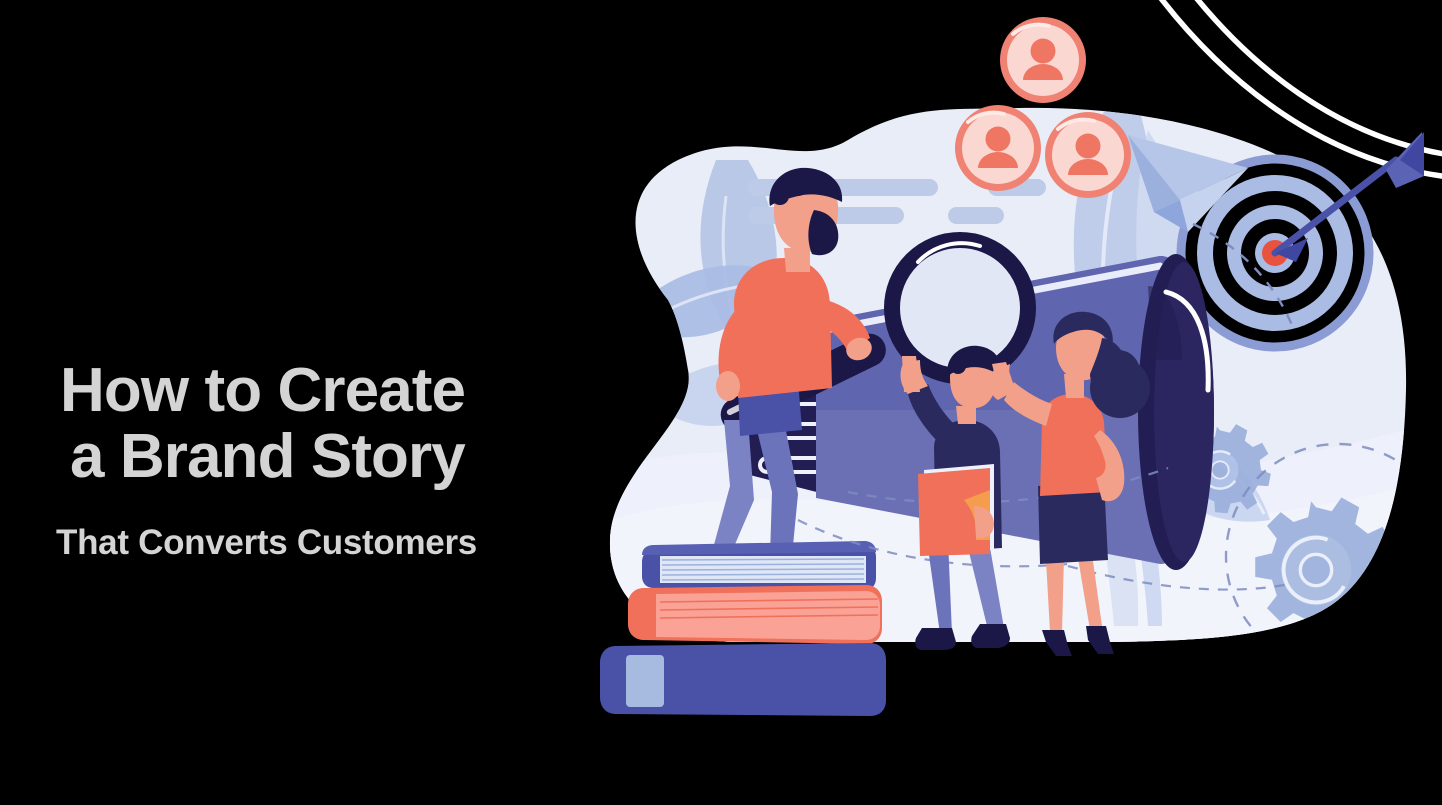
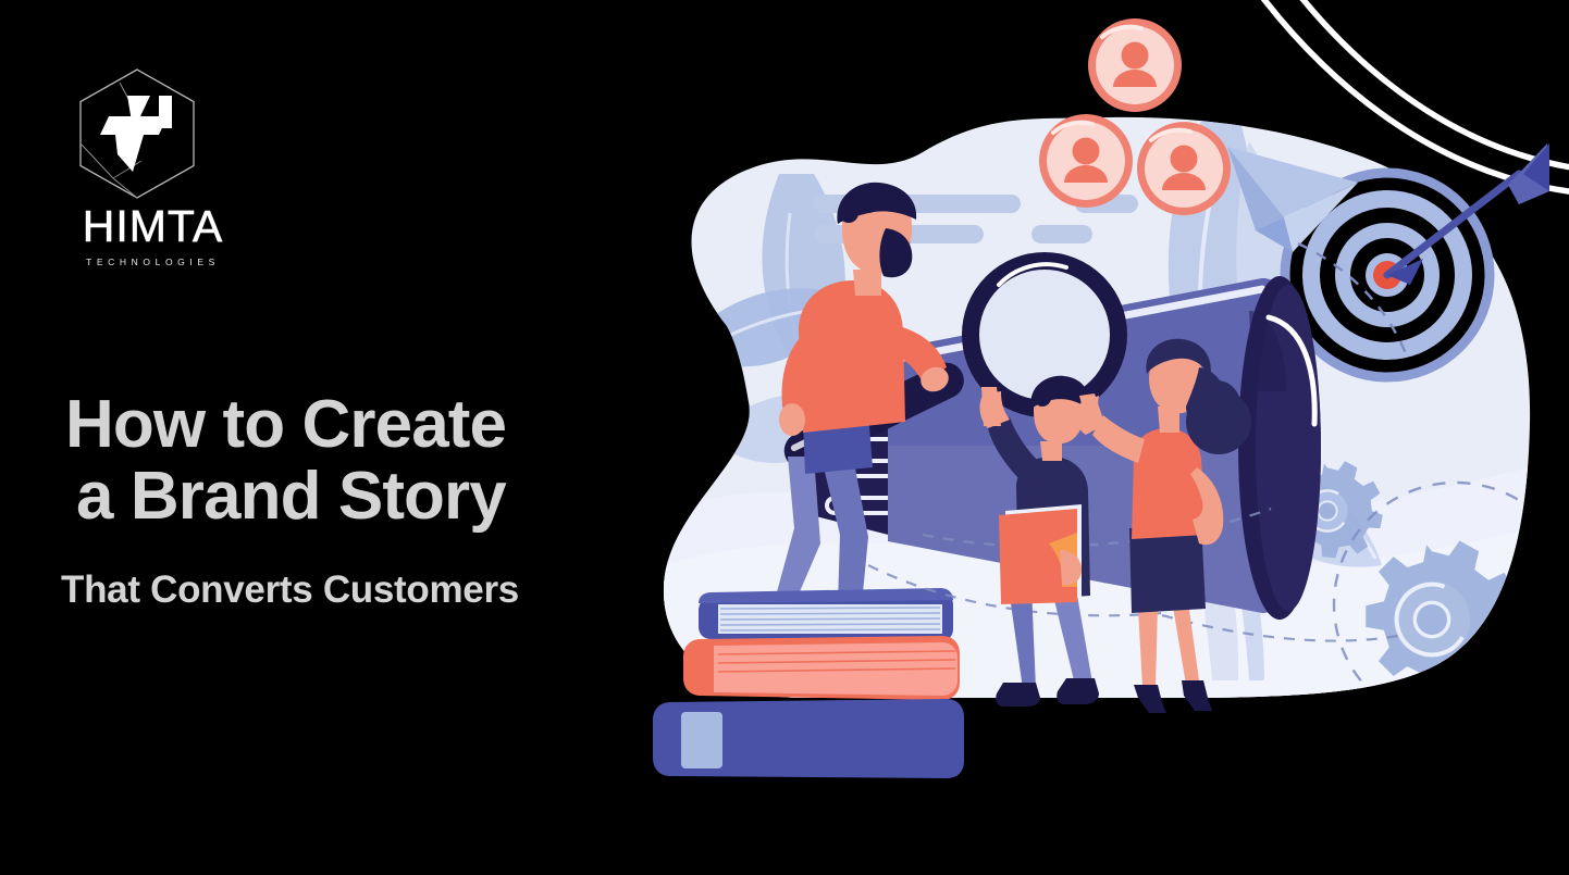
+ HIMTA
+ TECHNOLOGIES
  How to Create
  a Brand Story
  That Converts Customers
